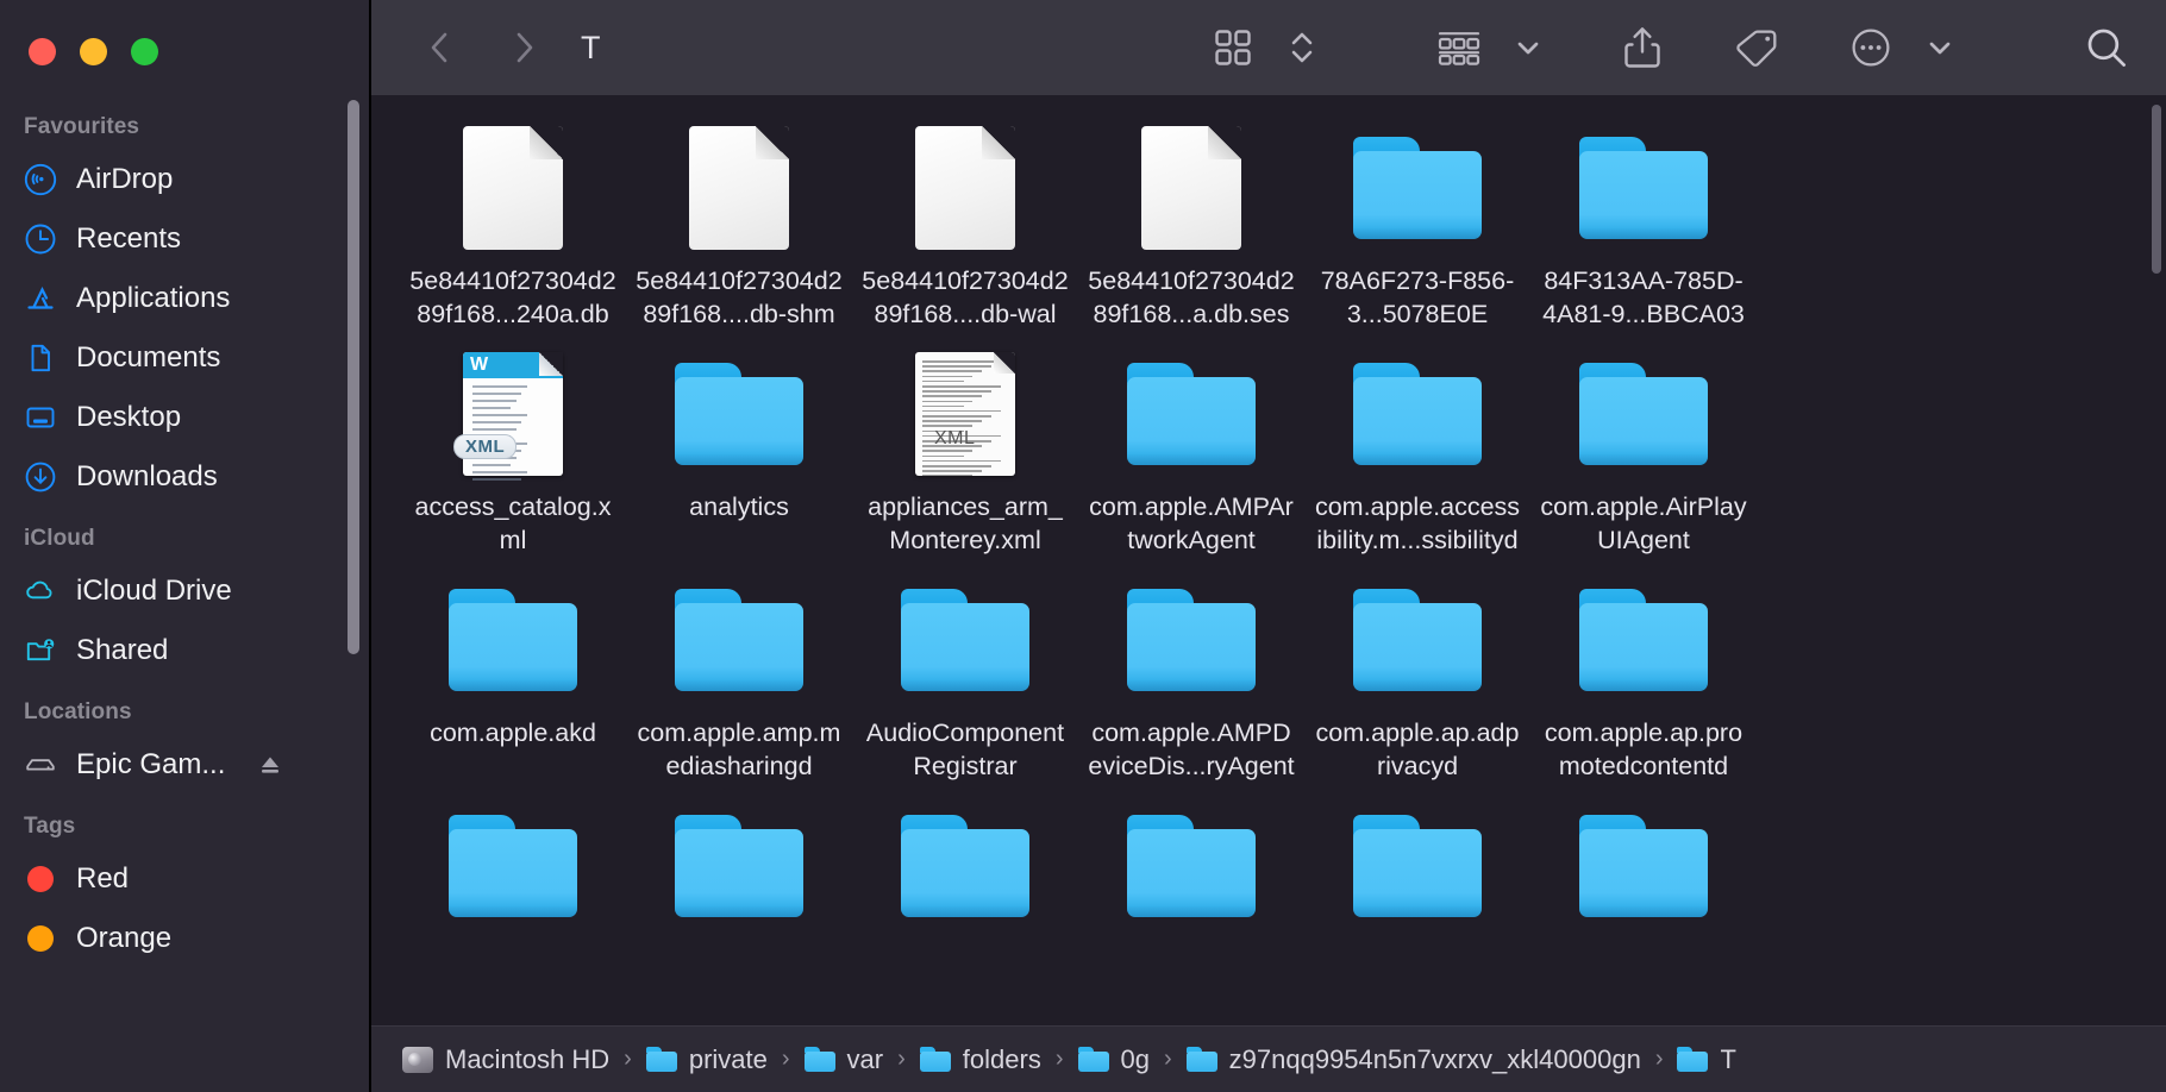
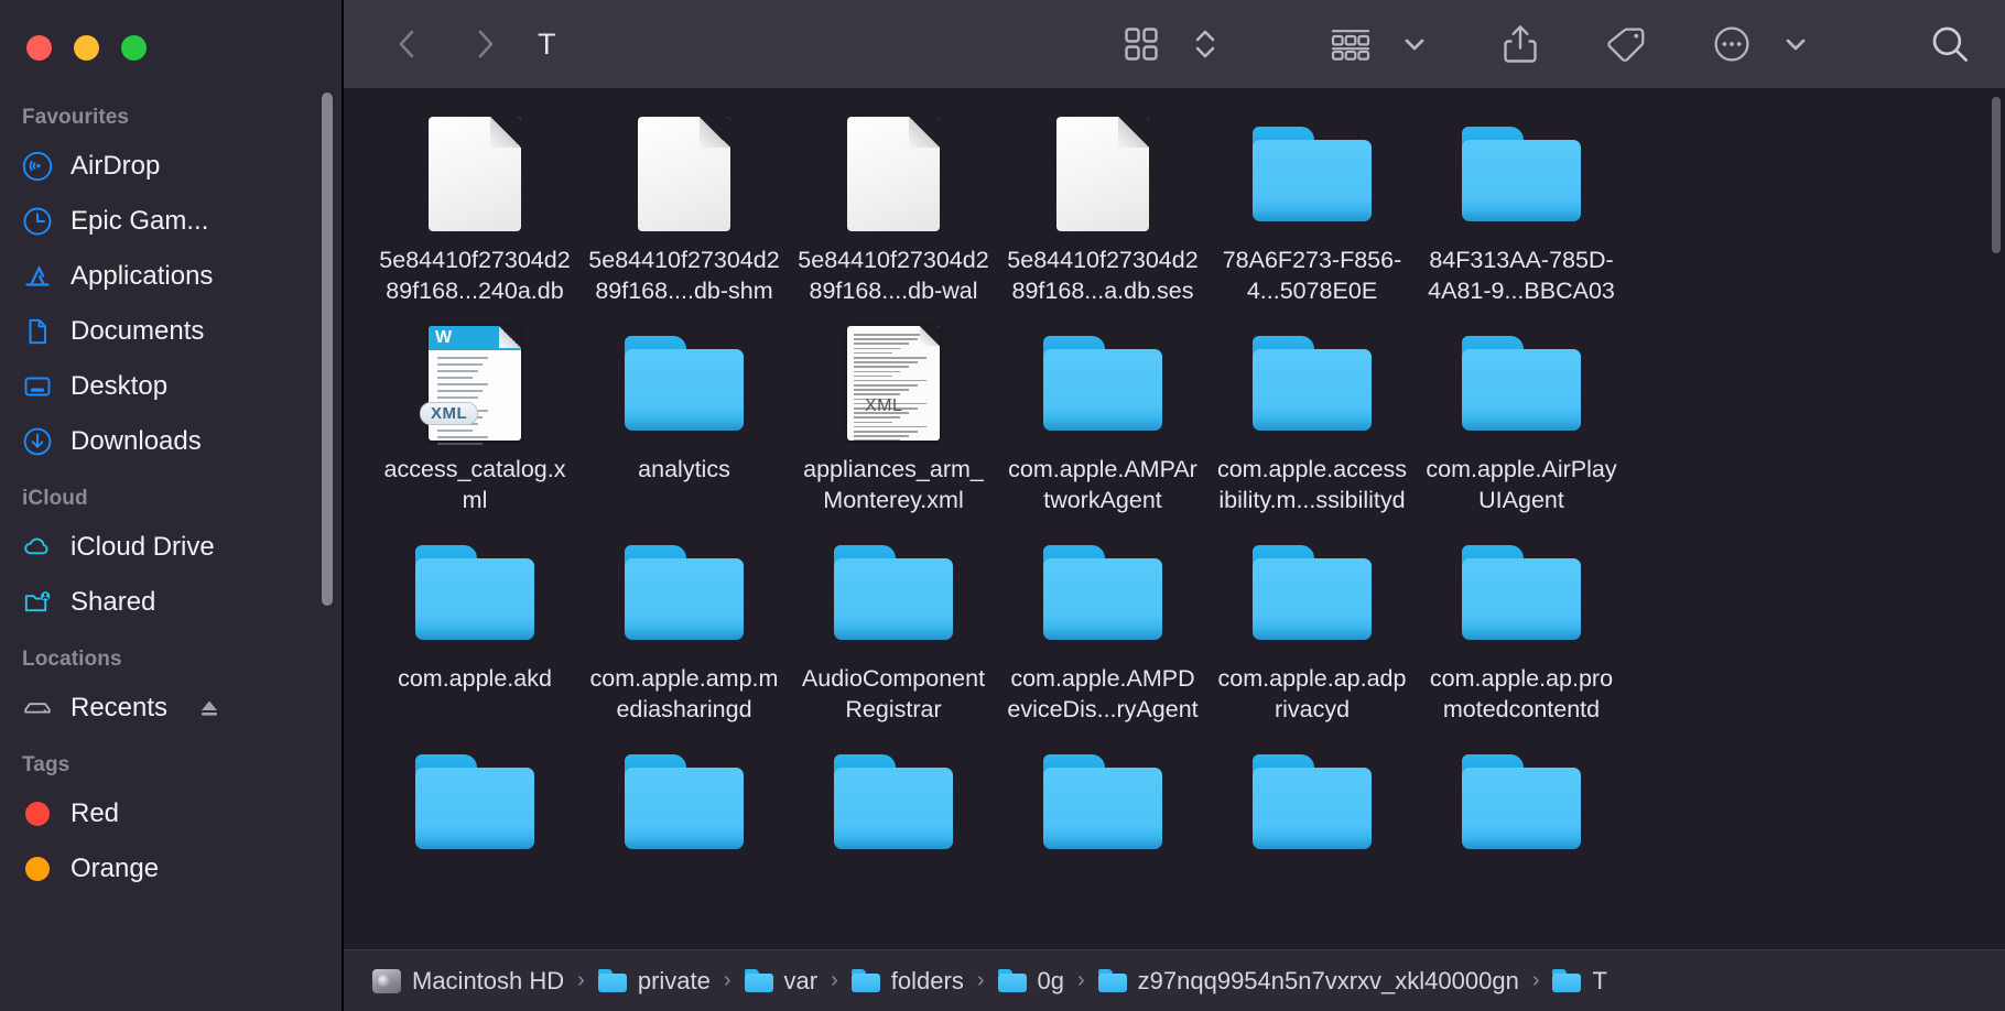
  Favourites
  AirDrop
- Recents
+ Epic Gam...
  Applications
  Documents
  Desktop
  Downloads
  iCloud
  iCloud Drive
  Shared
  Locations
- Epic Gam...
+ Recents
  Tags
  Red
  Orange
  T
  5e84410f27304d289f168...240a.db
  5e84410f27304d289f168....db-shm
  5e84410f27304d289f168....db-wal
  5e84410f27304d289f168...a.db.ses
- 78A6F273-F856-3...5078E0E
+ 78A6F273-F856-4...5078E0E
  84F313AA-785D-4A81-9...BBCA03
  W
  XML
  access_catalog.xml
  analytics
  XML
  appliances_arm_Monterey.xml
  com.apple.AMPArtworkAgent
  com.apple.accessibility.m...ssibilityd
  com.apple.AirPlayUIAgent
  com.apple.akd
  com.apple.amp.mediasharingd
  AudioComponentRegistrar
  com.apple.AMPDeviceDis...ryAgent
  com.apple.ap.adprivacyd
  com.apple.ap.promotedcontentd
  Macintosh HD
  ›
  private
  ›
  var
  ›
  folders
  ›
  0g
  ›
  z97nqq9954n5n7vxrxv_xkl40000gn
  ›
  T
